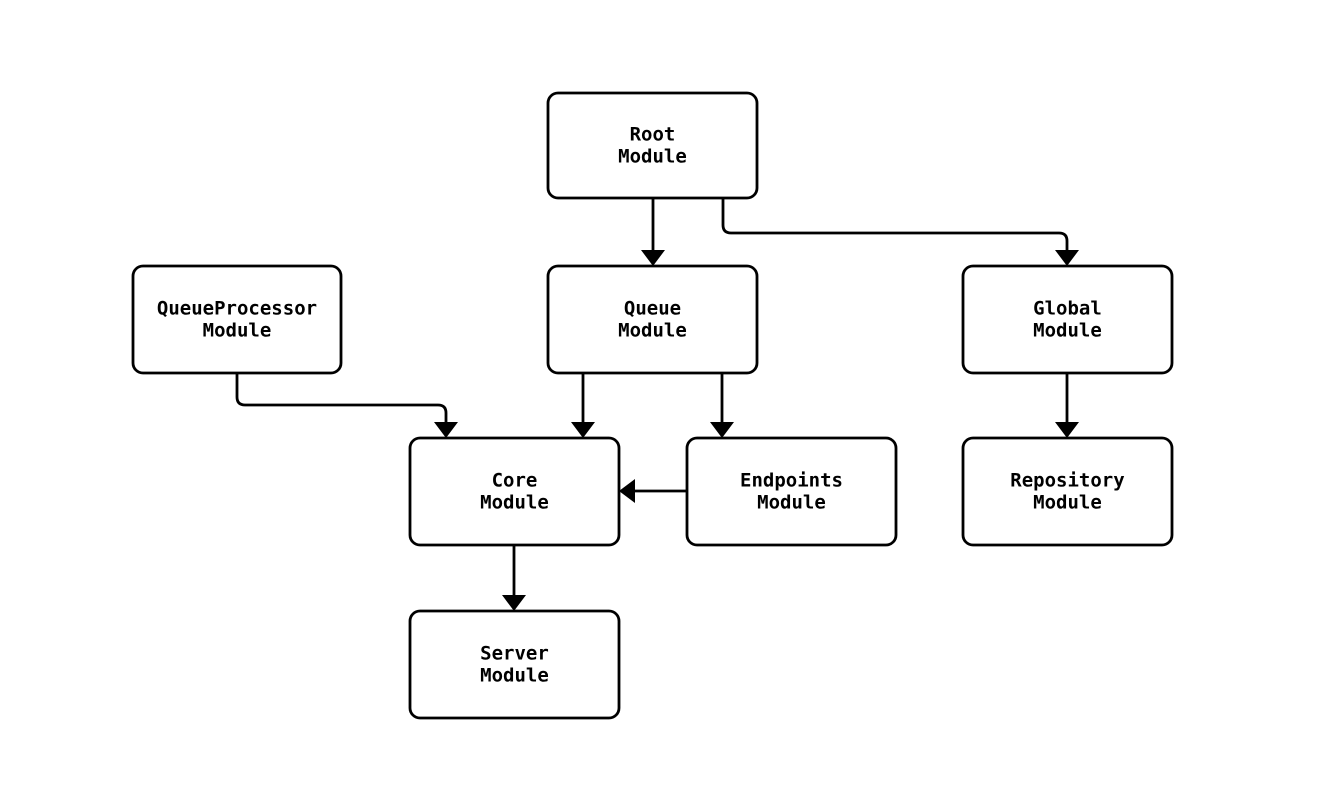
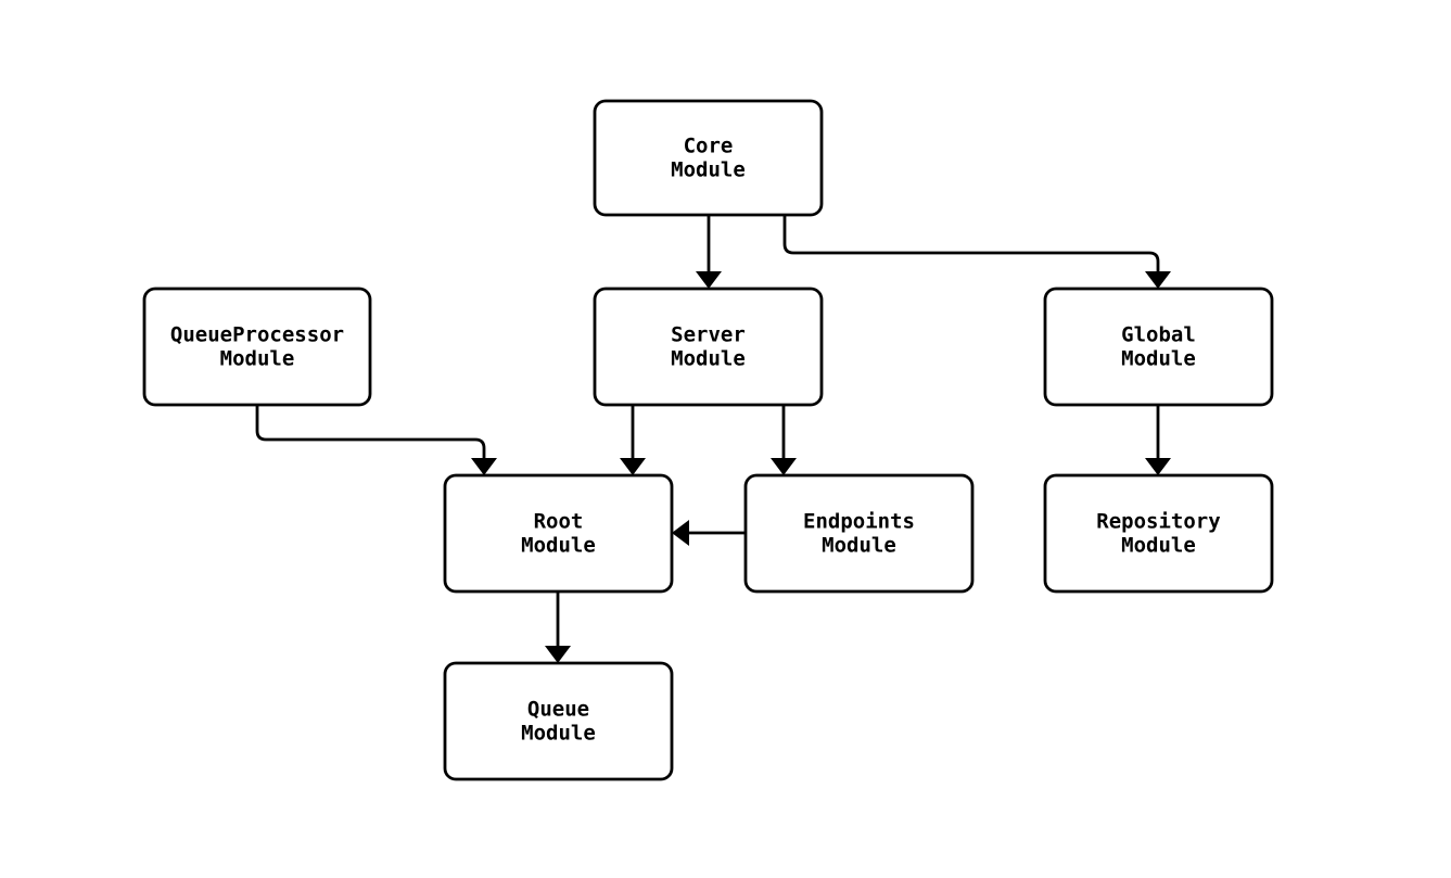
- Root
+ Core
  Module
  QueueProcessor
  Module
- Queue
+ Server
  Module
  Global
  Module
- Core
+ Root
  Module
  Endpoints
  Module
  Repository
  Module
- Server
+ Queue
  Module
